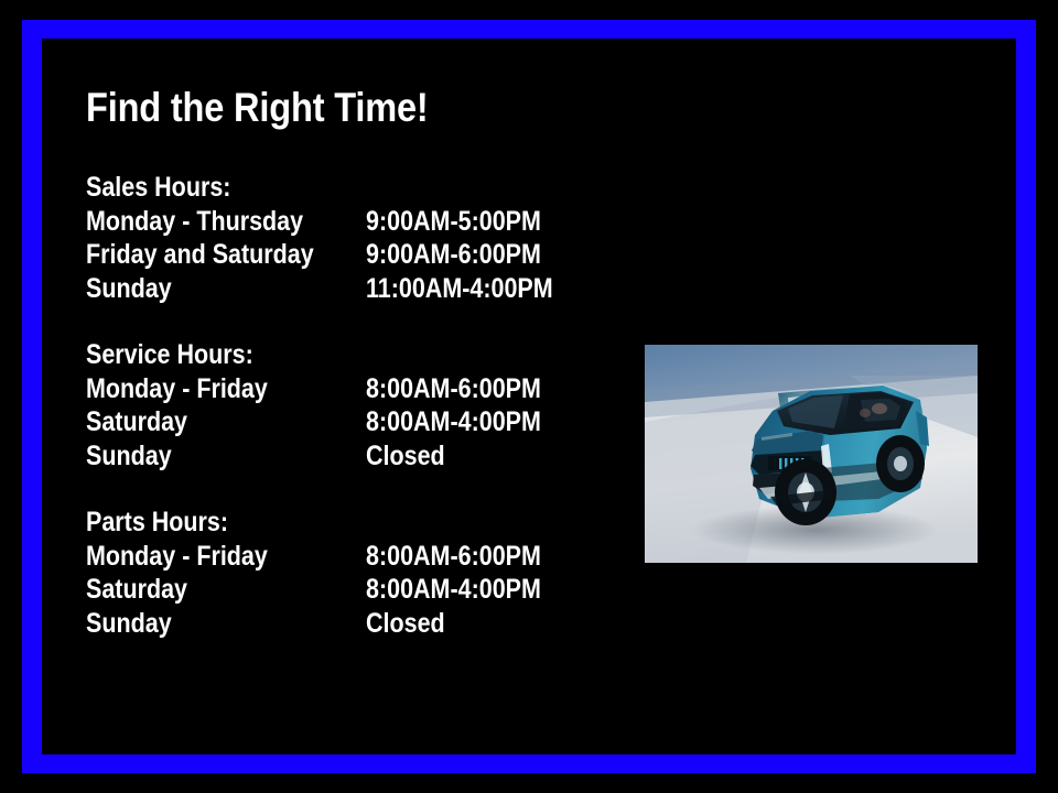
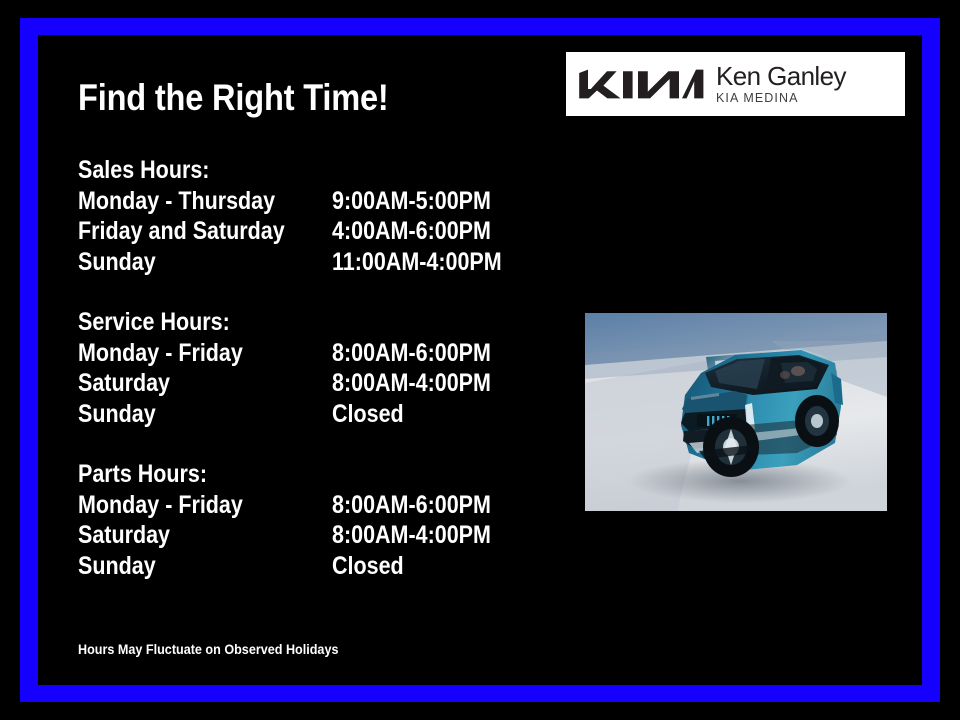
  Find the Right Time!
  Sales Hours:
  Monday - Thursday
  9:00AM-5:00PM
  Friday and Saturday
- 9:00AM-6:00PM
+ 4:00AM-6:00PM
  Sunday
  11:00AM-4:00PM
  Service Hours:
  Monday - Friday
  8:00AM-6:00PM
  Saturday
  8:00AM-4:00PM
  Sunday
  Closed
  Parts Hours:
  Monday - Friday
  8:00AM-6:00PM
  Saturday
  8:00AM-4:00PM
  Sunday
  Closed
+ Hours May Fluctuate on Observed Holidays
+ Ken Ganley
+ KIA MEDINA
